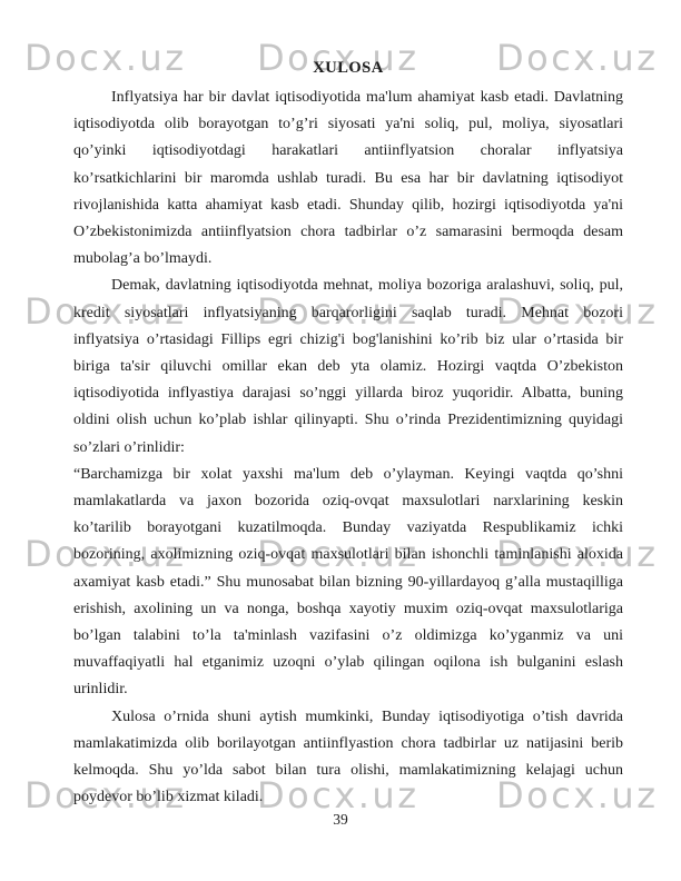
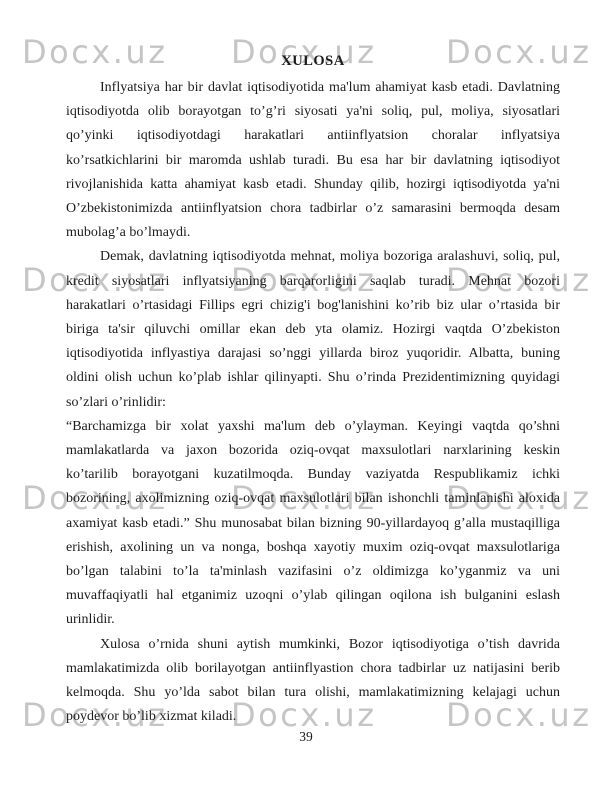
  Docx.uz
  Docx.uz
  Docx.uz
  Docx.uz
  Docx.uz
  Docx.uz
  Docx.uz
  Docx.uz
  Docx.uz
  Docx.uz
  Docx.uz
  Docx.uz
  XULOSA
  Inflyatsiya har bir davlat iqtisodiyotida ma'lum ahamiyat kasb etadi. Davlatning
  iqtisodiyotda olib borayotgan to’g’ri siyosati ya'ni soliq, pul, moliya, siyosatlari
  qo’yinki iqtisodiyotdagi harakatlari antiinflyatsion choralar inflyatsiya
  ko’rsatkichlarini bir maromda ushlab turadi. Bu esa har bir davlatning iqtisodiyot
  rivojlanishida katta ahamiyat kasb etadi. Shunday qilib, hozirgi iqtisodiyotda ya'ni
  O’zbekistonimizda antiinflyatsion chora tadbirlar o’z samarasini bermoqda desam
  mubolag’a bo’lmaydi.
  Demak, davlatning iqtisodiyotda mehnat, moliya bozoriga aralashuvi, soliq, pul,
  kredit siyosatlari inflyatsiyaning barqarorligini saqlab turadi. Mehnat bozori
- inflyatsiya o’rtasidagi Fillips egri chizig'i bog'lanishini ko’rib biz ular o’rtasida bir
+ harakatlari o’rtasidagi Fillips egri chizig'i bog'lanishini ko’rib biz ular o’rtasida bir
  biriga ta'sir qiluvchi omillar ekan deb yta olamiz. Hozirgi vaqtda O’zbekiston
  iqtisodiyotida inflyastiya darajasi so’nggi yillarda biroz yuqoridir. Albatta, buning
  oldini olish uchun ko’plab ishlar qilinyapti. Shu o’rinda Prezidentimizning quyidagi
  so’zlari o’rinlidir:
  “Barchamizga bir xolat yaxshi ma'lum deb o’ylayman. Keyingi vaqtda qo’shni
  mamlakatlarda va jaxon bozorida oziq-ovqat maxsulotlari narxlarining keskin
  ko’tarilib borayotgani kuzatilmoqda. Bunday vaziyatda Respublikamiz ichki
  bozorining, axolimizning oziq-ovqat maxsulotlari bilan ishonchli taminlanishi aloxida
  axamiyat kasb etadi.” Shu munosabat bilan bizning 90-yillardayoq g’alla mustaqilliga
  erishish, axolining un va nonga, boshqa xayotiy muxim oziq-ovqat maxsulotlariga
  bo’lgan talabini to’la ta'minlash vazifasini o’z oldimizga ko’yganmiz va uni
  muvaffaqiyatli hal etganimiz uzoqni o’ylab qilingan oqilona ish bulganini eslash
  urinlidir.
- Xulosa o’rnida shuni aytish mumkinki, Bunday iqtisodiyotiga o’tish davrida
+ Xulosa o’rnida shuni aytish mumkinki, Bozor iqtisodiyotiga o’tish davrida
  mamlakatimizda olib borilayotgan antiinflyastion chora tadbirlar uz natijasini berib
  kelmoqda. Shu yo’lda sabot bilan tura olishi, mamlakatimizning kelajagi uchun
  poydevor bo’lib xizmat kiladi.
  39
